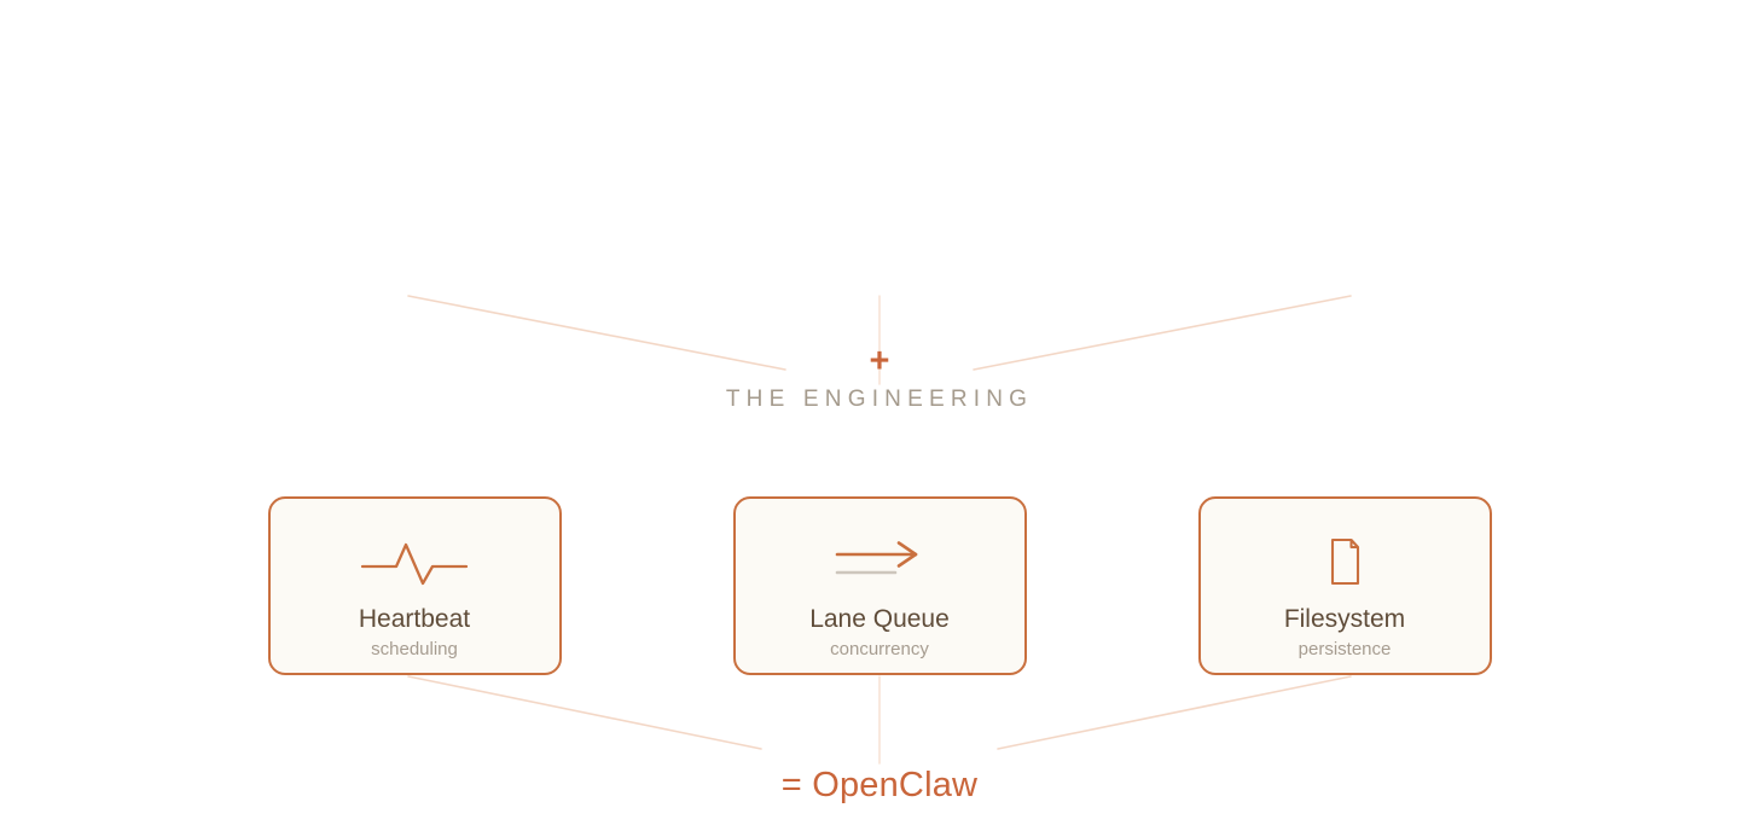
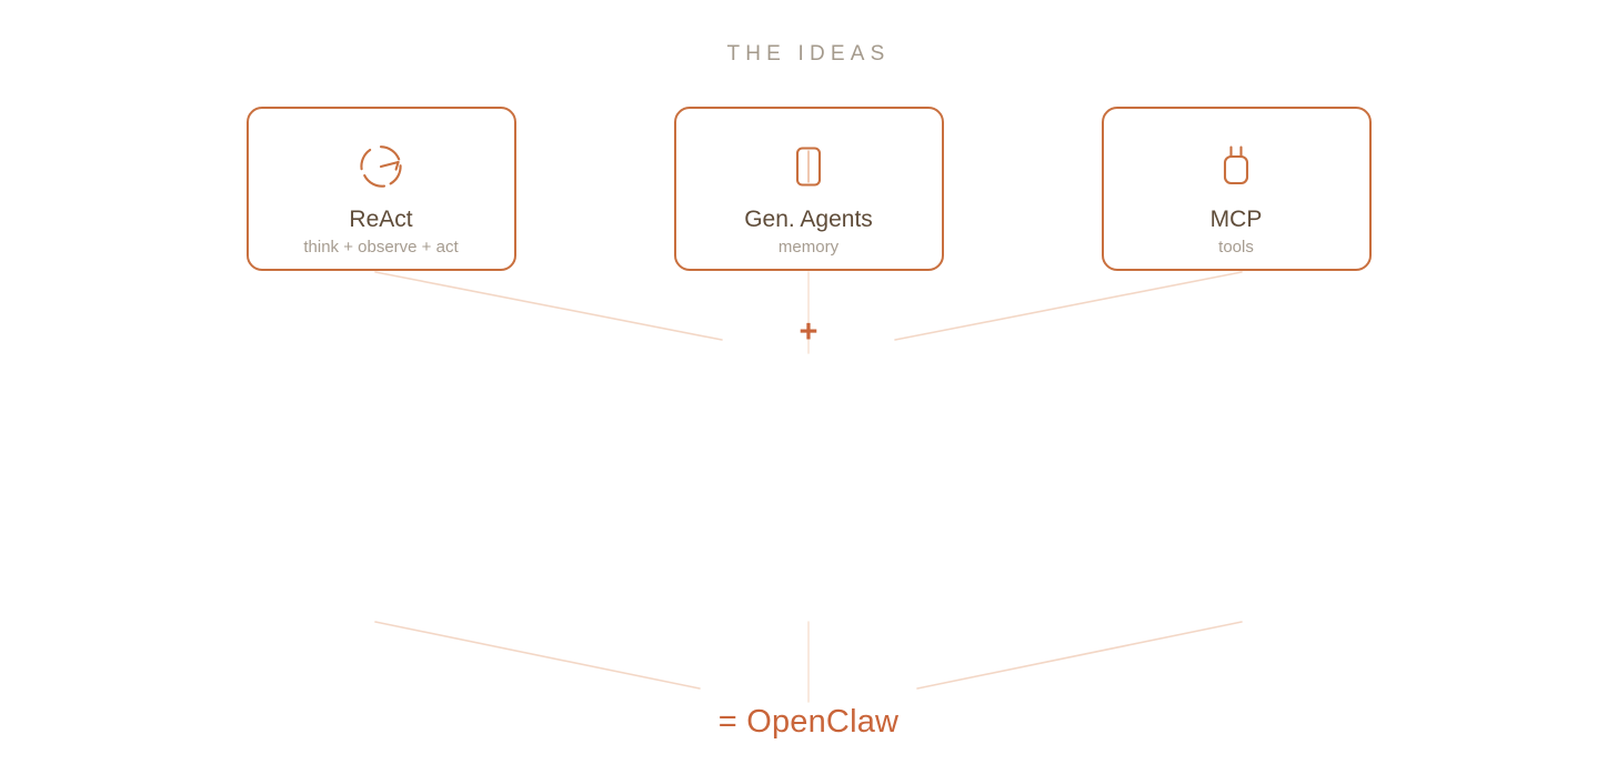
+ THE IDEAS
+ ReAct
+ think + observe + act
+ Gen. Agents
+ memory
+ MCP
+ tools
  +
- THE ENGINEERING
- Heartbeat
- scheduling
- Lane Queue
- concurrency
- Filesystem
- persistence
  = OpenClaw
